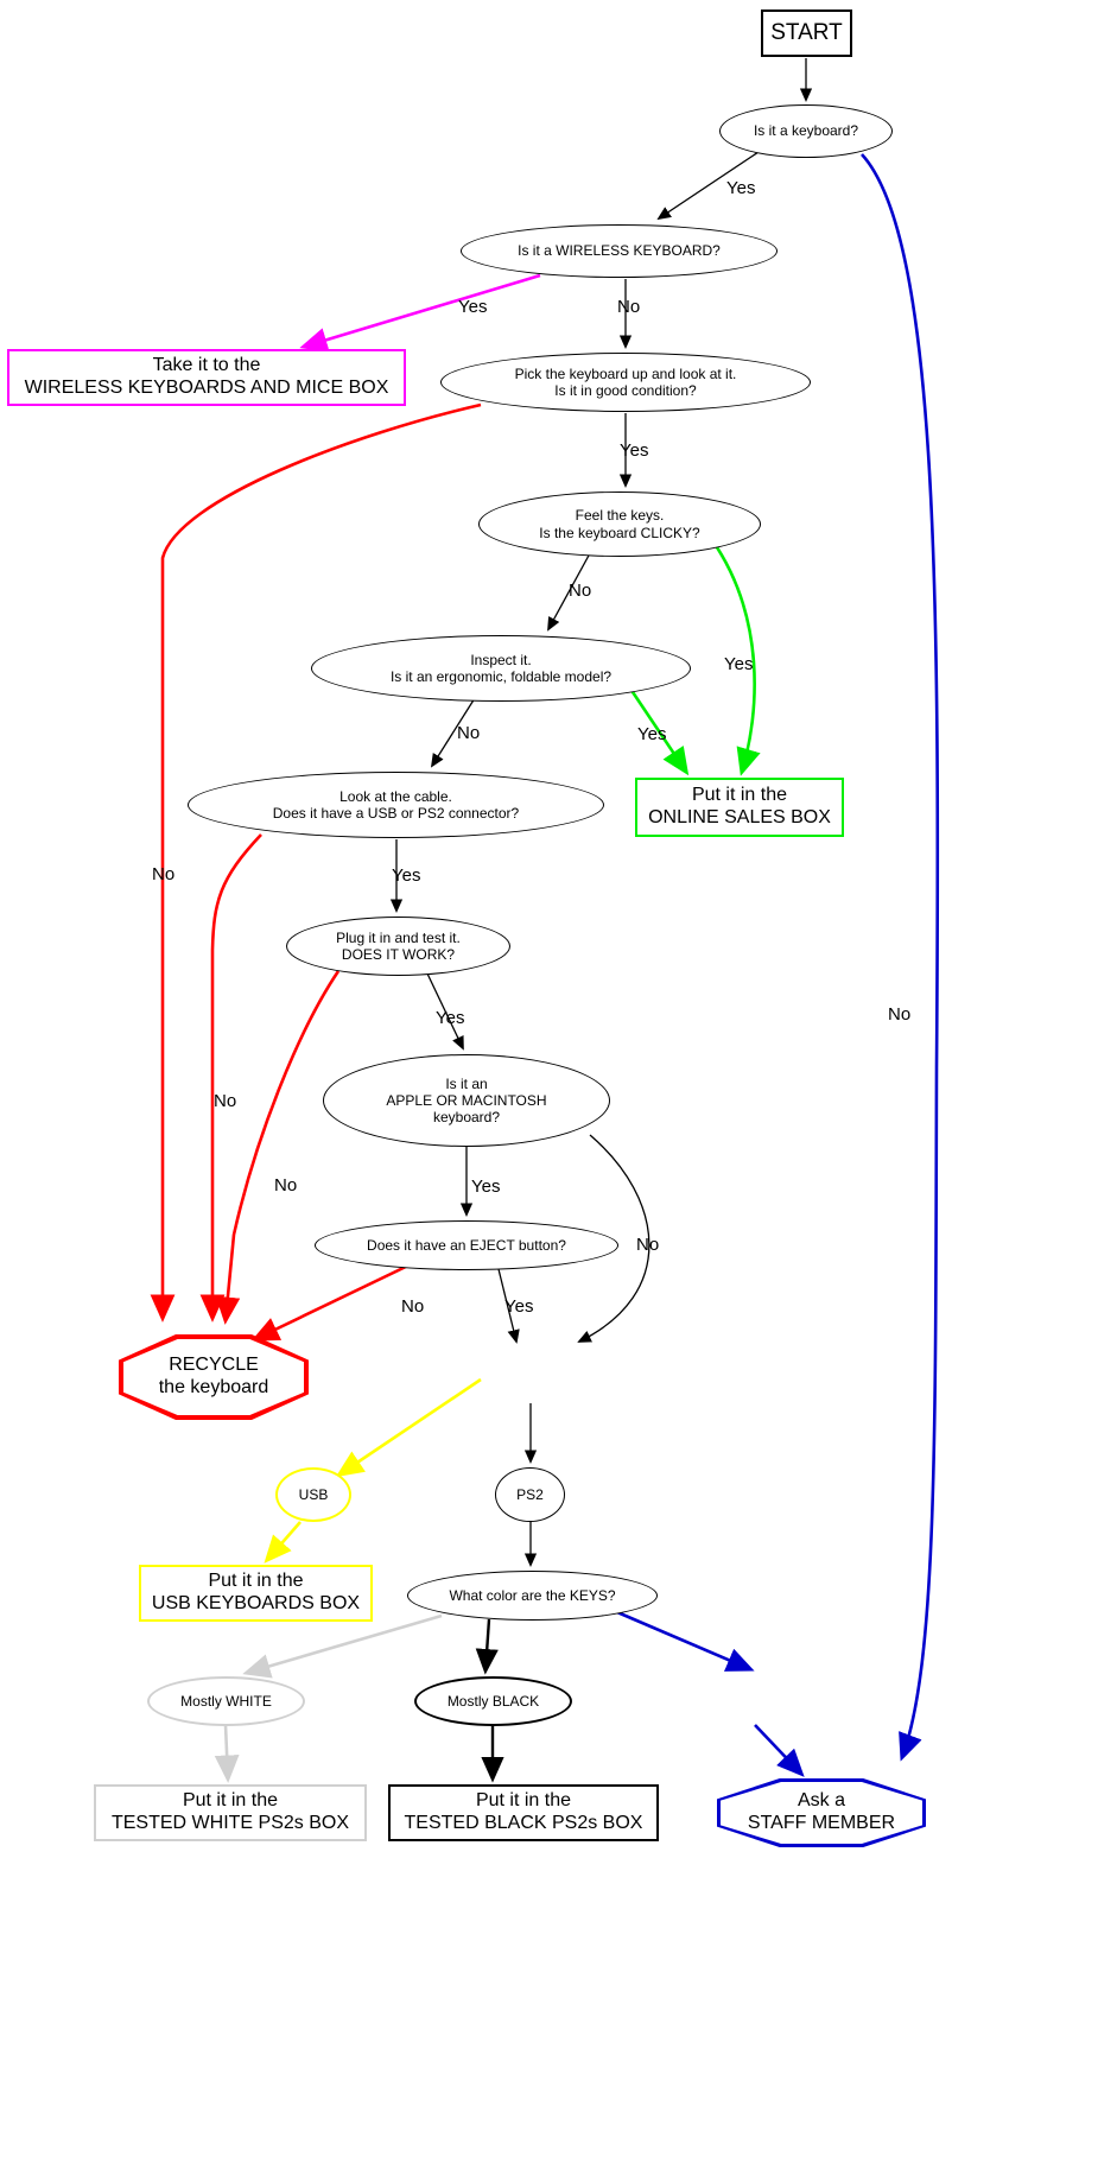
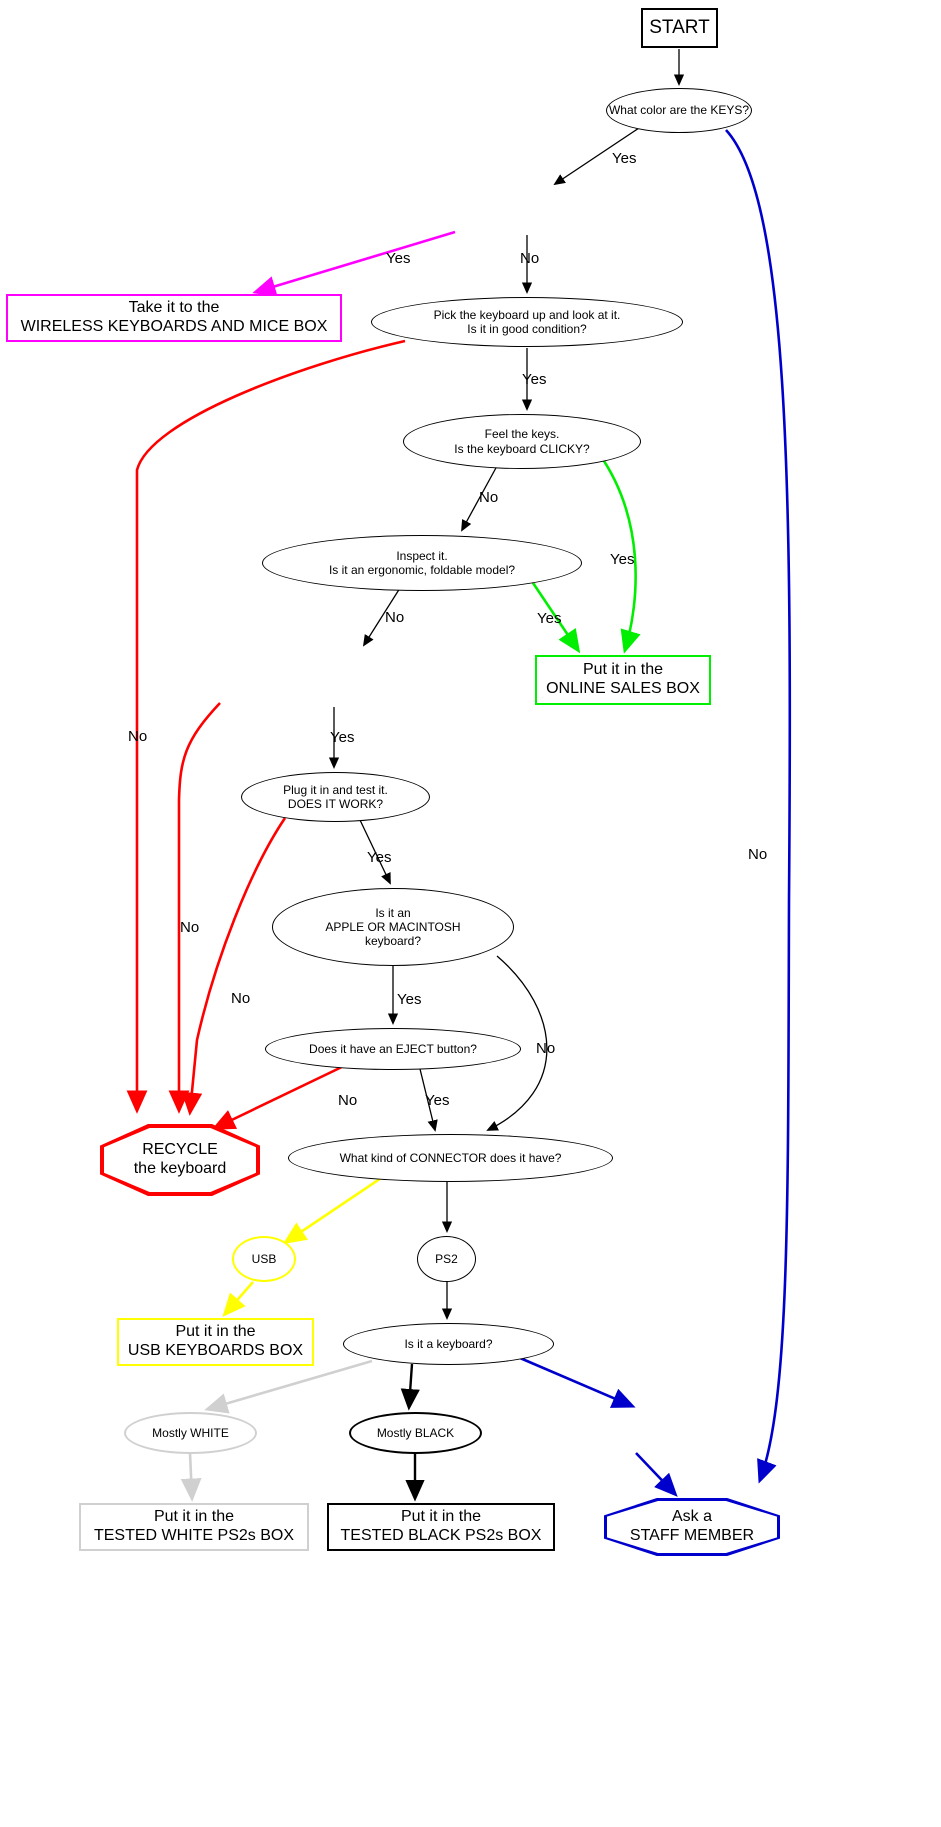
  START
- Is it a keyboard?
+ What color are the KEYS?
- Is it a WIRELESS KEYBOARD?
  Take it to the
  WIRELESS KEYBOARDS AND MICE BOX
  Pick the keyboard up and look at it.
  Is it in good condition?
  Feel the keys.
  Is the keyboard CLICKY?
  Inspect it.
  Is it an ergonomic, foldable model?
  Put it in the
  ONLINE SALES BOX
- Look at the cable.
- Does it have a USB or PS2 connector?
  Plug it in and test it.
  DOES IT WORK?
  Is it an
  APPLE OR MACINTOSH
  keyboard?
  Does it have an EJECT button?
  RECYCLE
  the keyboard
+ What kind of CONNECTOR does it have?
  USB
  PS2
  Put it in the
  USB KEYBOARDS BOX
- What color are the KEYS?
+ Is it a keyboard?
  Mostly WHITE
  Mostly BLACK
  Put it in the
  TESTED WHITE PS2s BOX
  Put it in the
  TESTED BLACK PS2s BOX
  Ask a
  STAFF MEMBER
  Yes
  No
  Yes
  No
  Yes
  No
  No
  Yes
  No
  Yes
  Yes
  No
  Yes
  No
  Yes
  No
  No
  Yes
